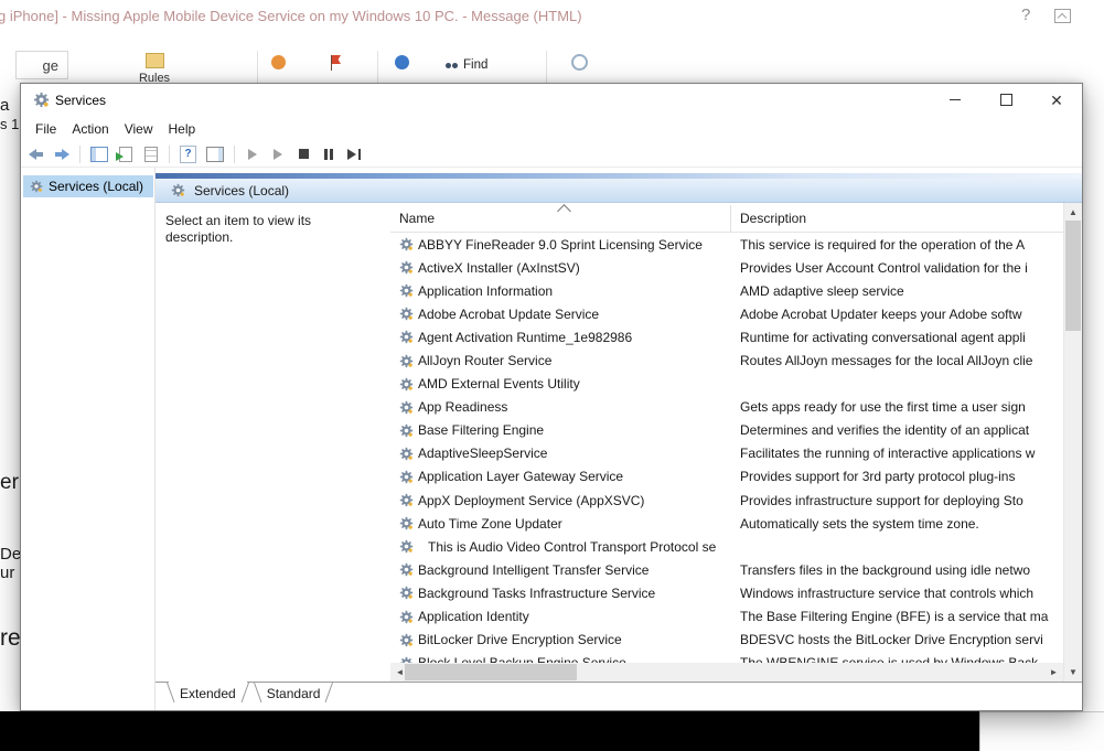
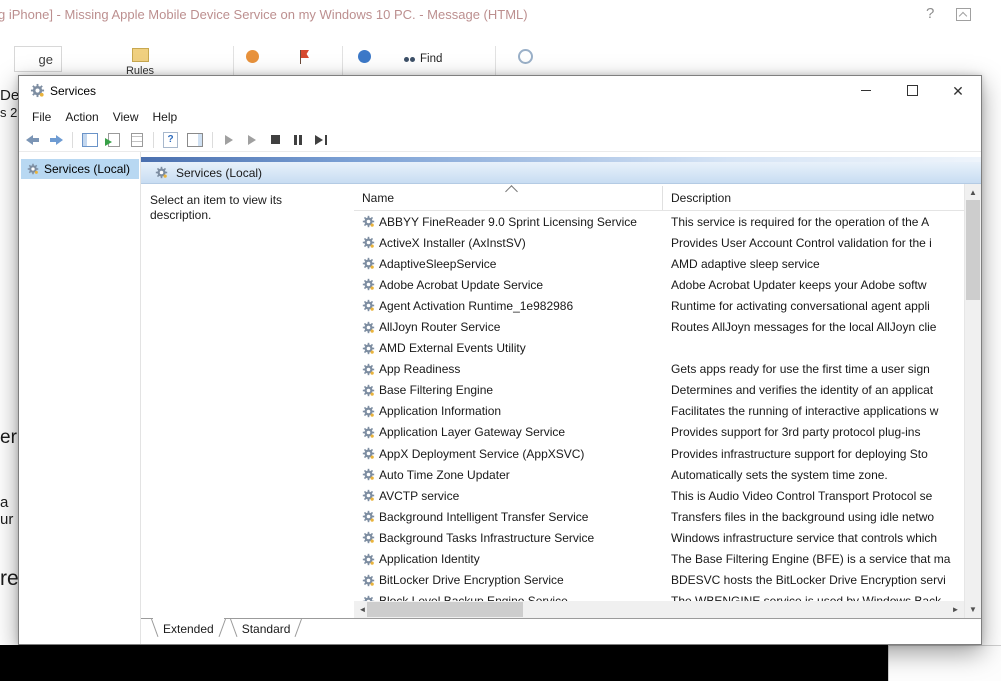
  g iPhone] - Missing Apple Mobile Device Service on my Windows 10 PC. - Message (HTML)
  ?
  ge
  Rules
  Find
- a
+ De
- s 1
+ s 2
  er
- De
+ a
  ur
  re
  Services
  ✕
  File
  Action
  View
  Help
  ?
  Services (Local)
  Services (Local)
  Select an item to view its description.
  Name
  Description
  ABBYY FineReader 9.0 Sprint Licensing Service
  This service is required for the operation of the A
  ActiveX Installer (AxInstSV)
  Provides User Account Control validation for the i
- Application Information
+ AdaptiveSleepService
  AMD adaptive sleep service
  Adobe Acrobat Update Service
  Adobe Acrobat Updater keeps your Adobe softw
  Agent Activation Runtime_1e982986
  Runtime for activating conversational agent appli
  AllJoyn Router Service
  Routes AllJoyn messages for the local AllJoyn clie
  AMD External Events Utility
  App Readiness
  Gets apps ready for use the first time a user sign
  Base Filtering Engine
  Determines and verifies the identity of an applicat
- AdaptiveSleepService
+ Application Information
  Facilitates the running of interactive applications w
  Application Layer Gateway Service
  Provides support for 3rd party protocol plug-ins
  AppX Deployment Service (AppXSVC)
  Provides infrastructure support for deploying Sto
  Auto Time Zone Updater
  Automatically sets the system time zone.
+ AVCTP service
  This is Audio Video Control Transport Protocol se
  Background Intelligent Transfer Service
  Transfers files in the background using idle netwo
  Background Tasks Infrastructure Service
  Windows infrastructure service that controls which
  Application Identity
  The Base Filtering Engine (BFE) is a service that ma
  BitLocker Drive Encryption Service
  BDESVC hosts the BitLocker Drive Encryption servi
  ◄
  ►
  ▲
  ▼
  Extended
  Standard
